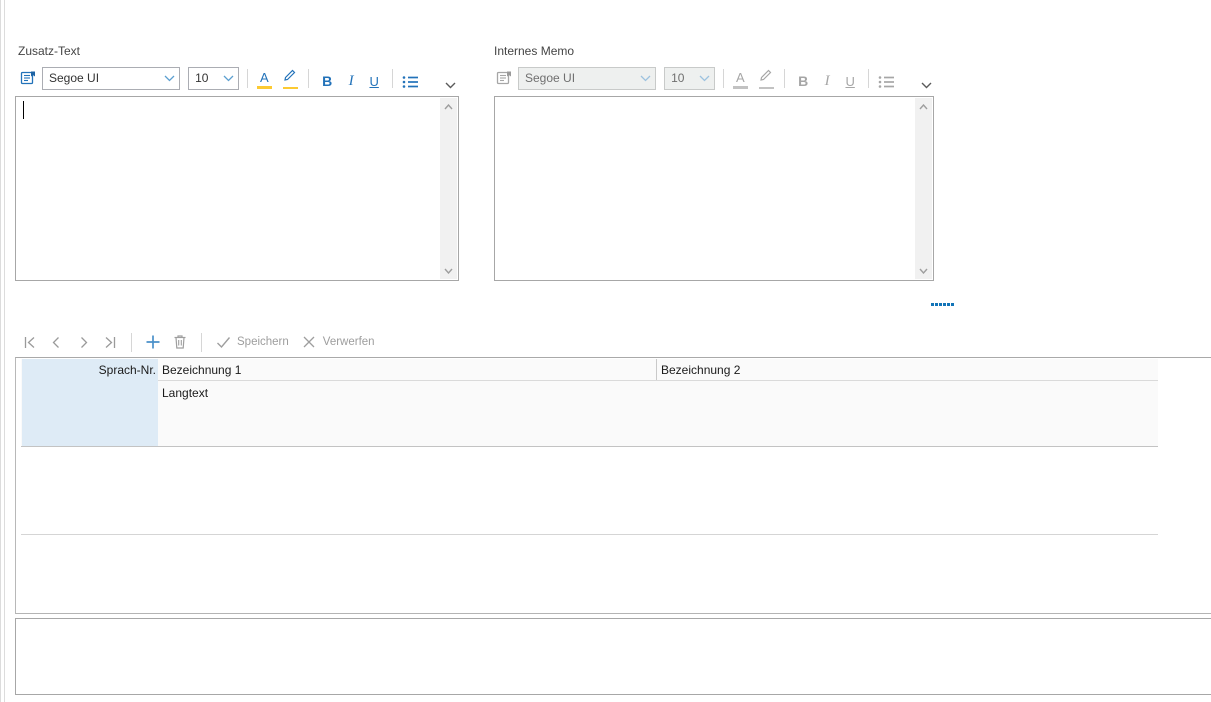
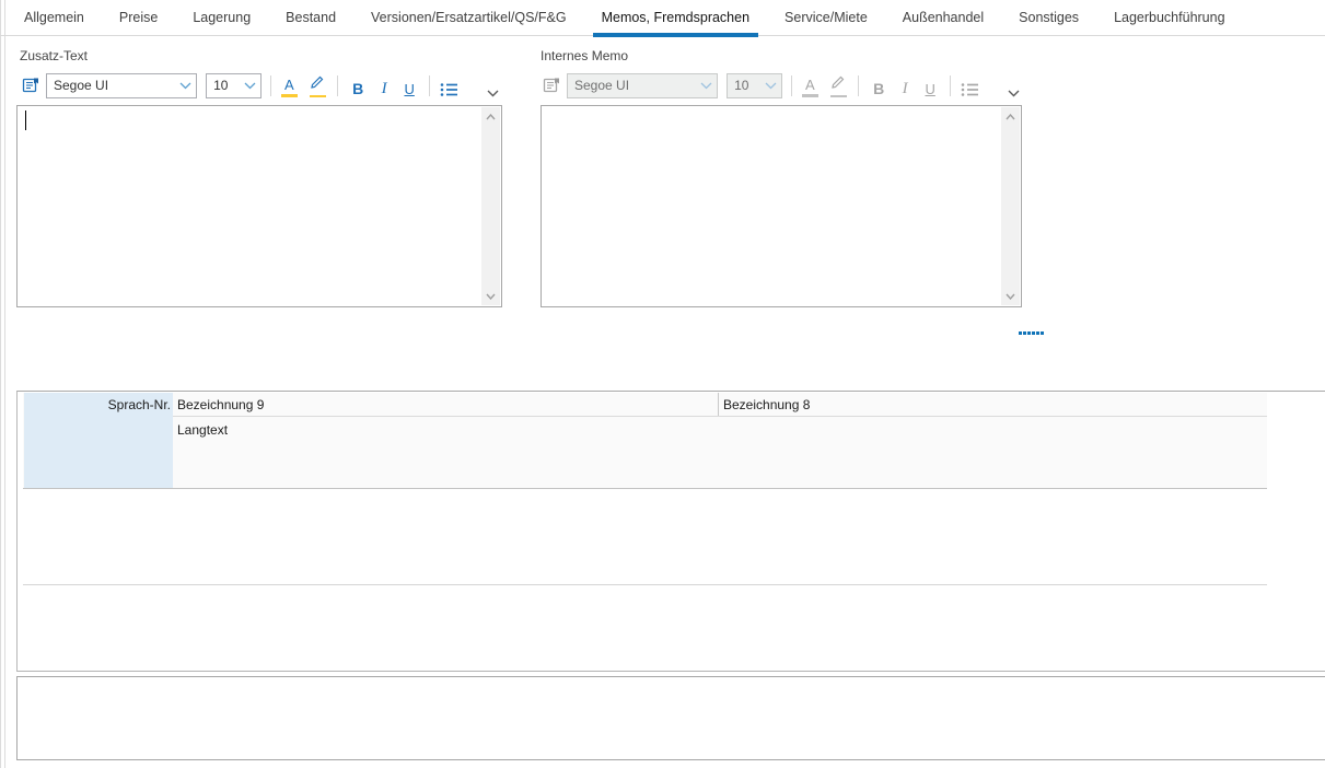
+ Allgemein
+ Preise
+ Lagerung
+ Bestand
+ Versionen/Ersatzartikel/QS/F&G
+ Memos, Fremdsprachen
+ Service/Miete
+ Außenhandel
+ Sonstiges
+ Lagerbuchführung
  Zusatz-Text
  Segoe UI
  10
  A
  B
  I
  U
  Internes Memo
  Segoe UI
  10
  A
  B
  I
  U
- Speichern
- Verwerfen
  Sprach-Nr.
- Bezeichnung 1
+ Bezeichnung 9
- Bezeichnung 2
+ Bezeichnung 8
  Langtext
